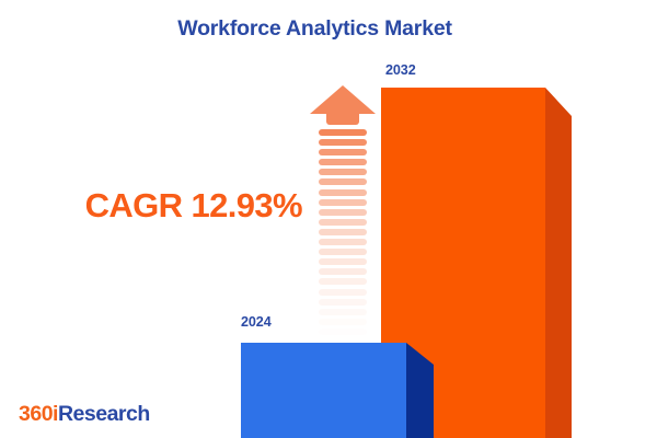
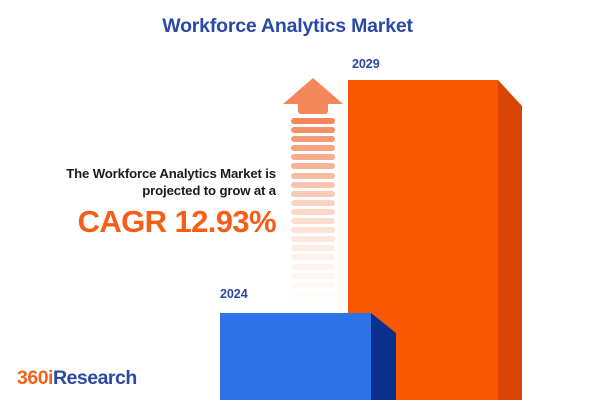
  Workforce Analytics Market
+ The Workforce Analytics Market is
+ projected to grow at a
  CAGR 12.93%
- 2032
+ 2029
  2024
  360iResearch
